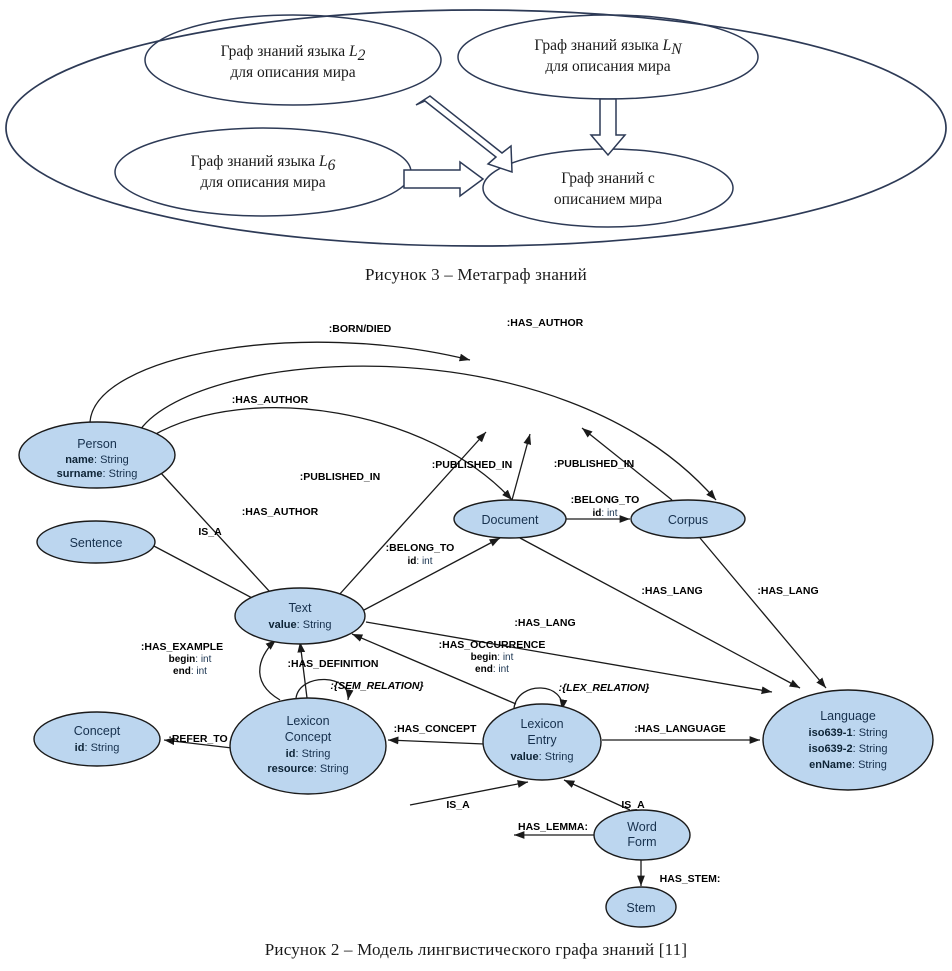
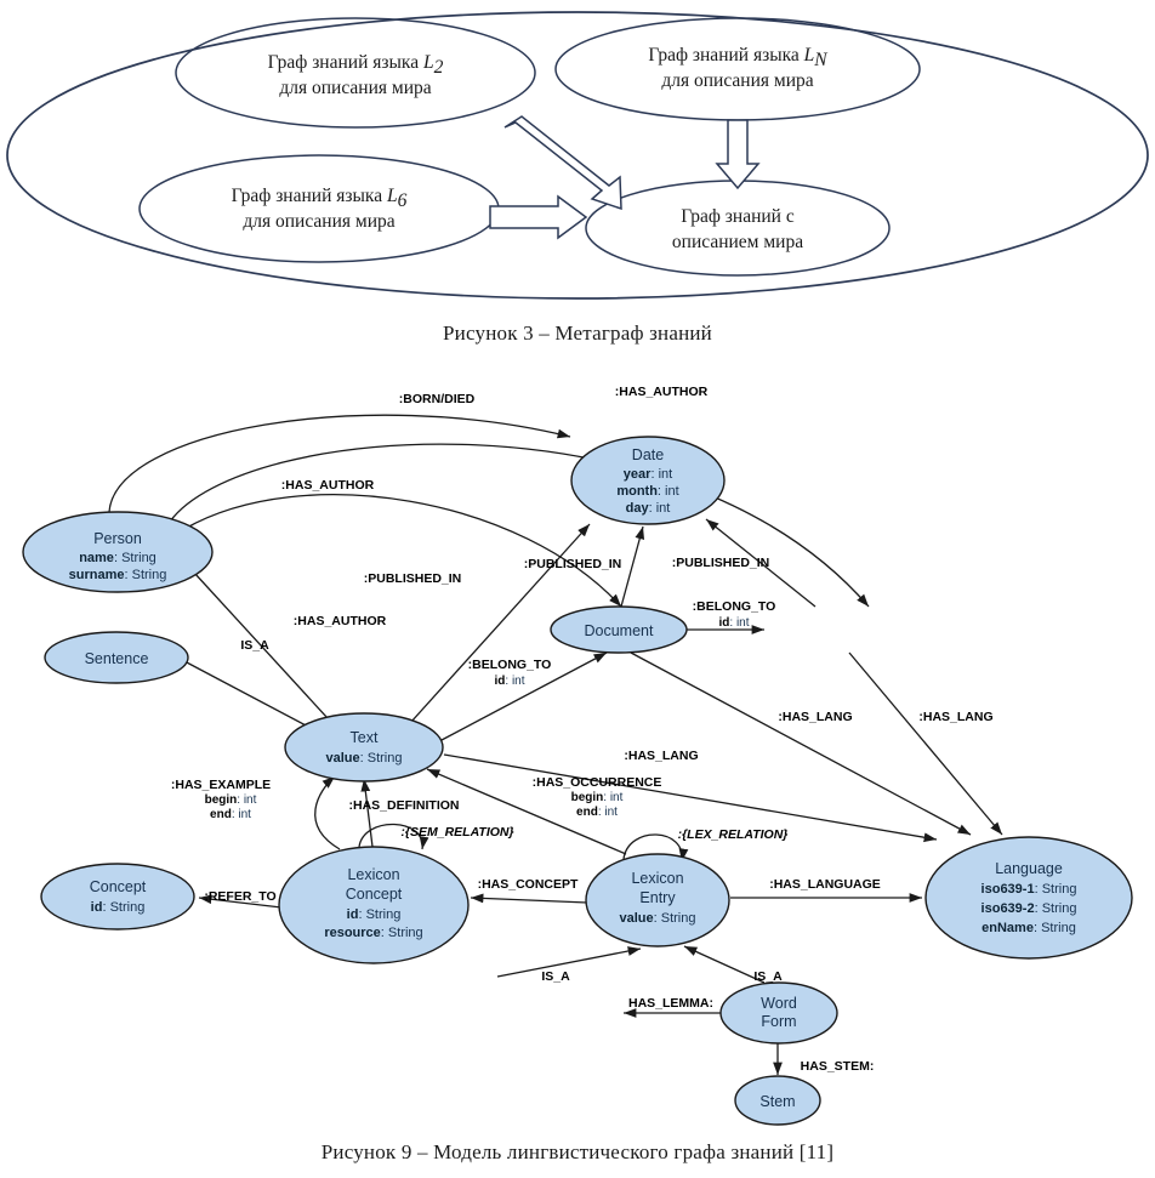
  Граф знаний языка L2
  для описания мира
  Граф знаний языка LN
  для описания мира
  Граф знаний языка L6
  для описания мира
  Граф знаний с
  описанием мира
  Рисунок 3 – Метаграф знаний
  :BORN/DIED
  :HAS_AUTHOR
  :HAS_AUTHOR
  :HAS_AUTHOR
  :PUBLISHED_IN
  :PUBLISHED_IN
  :PUBLISHED_IN
  :BELONG_TO
  id: int
  :BELONG_TO
  id: int
  IS_A
  :HAS_LANG
  :HAS_LANG
  :HAS_LANG
  :HAS_EXAMPLE
  begin: int
  end: int
  :HAS_DEFINITION
  :HAS_OCCURRENCE
  begin: int
  end: int
  :{SEM_RELATION}
  :{LEX_RELATION}
  :REFER_TO
  :HAS_CONCEPT
  :HAS_LANGUAGE
  IS_A
  IS_A
  HAS_LEMMA:
  HAS_STEM:
  Person
  name: String
  surname: String
  Sentence
+ Date
+ year: int
+ month: int
+ day: int
  Document
- Corpus
  Text
  value: String
  Concept
  id: String
  Lexicon
  Concept
  id: String
  resource: String
  Lexicon
  Entry
  value: String
  Language
  iso639-1: String
  iso639-2: String
  enName: String
  Word
  Form
  Stem
- Рисунок 2 – Модель лингвистического графа знаний [11]
+ Рисунок 9 – Модель лингвистического графа знаний [11]
